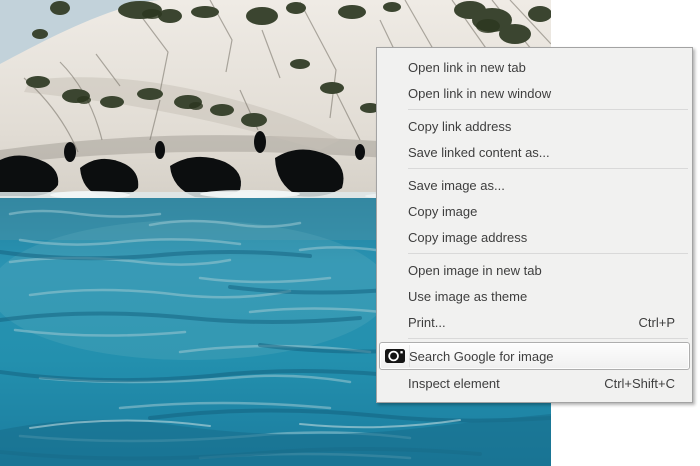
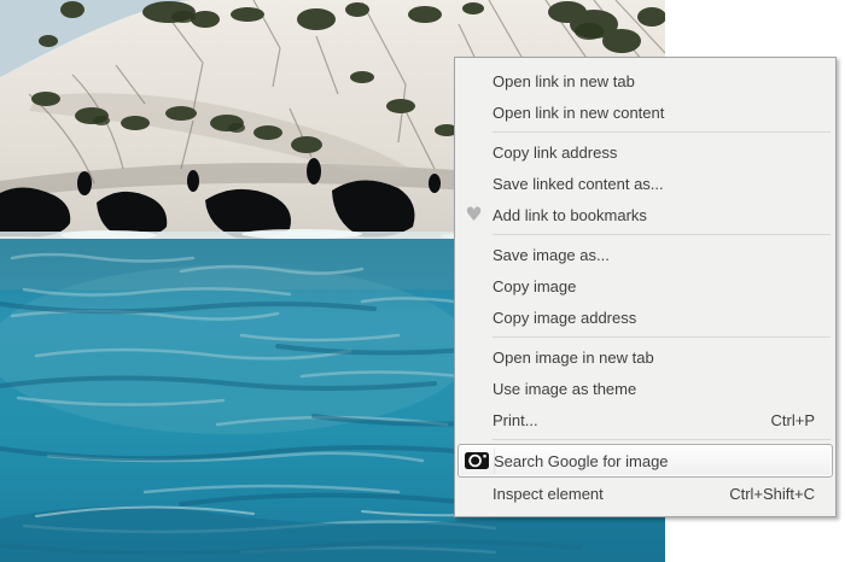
  Open link in new tab
- Open link in new window
+ Open link in new content
  Copy link address
  Save linked content as...
+ ♥
+ Add link to bookmarks
  Save image as...
  Copy image
  Copy image address
  Open image in new tab
  Use image as theme
  Print...
  Ctrl+P
  Search Google for image
  Inspect element
  Ctrl+Shift+C
